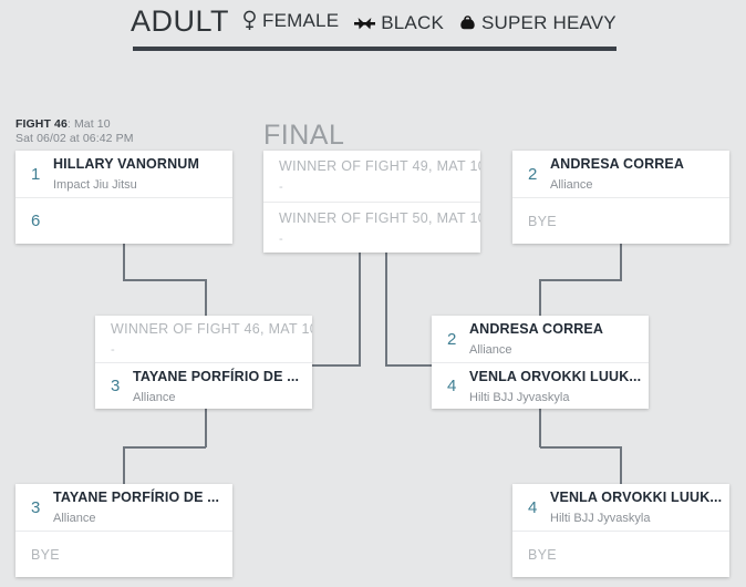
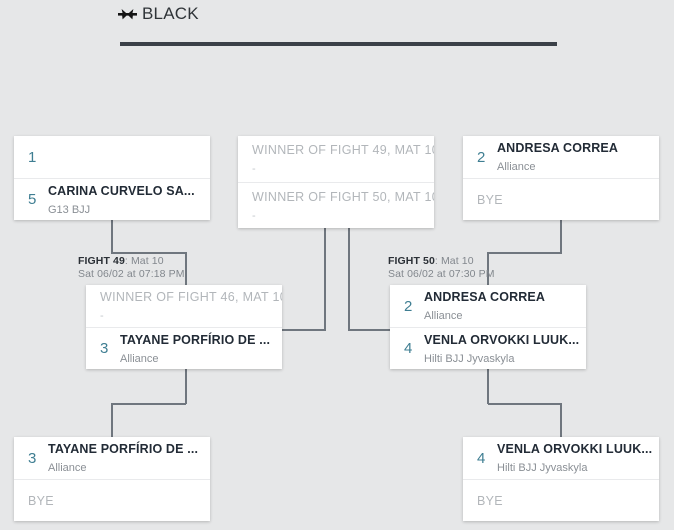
- ADULT
- FEMALE
  BLACK
- SUPER HEAVY
- FINAL
- FIGHT 46: Mat 10
- Sat 06/02 at 06:42 PM
  1
- HILLARY VANORNUM Impact Jiu Jitsu
- 6
+ 5
+ CARINA CURVELO SA... G13 BJJ
  WINNER OF FIGHT 49, MAT 1 -
  WINNER OF FIGHT 50, MAT 1 -
  2
  ANDRESA CORREA Alliance
  BYE
+ FIGHT 49: Mat 10
+ Sat 06/02 at 07:18 PM
  WINNER OF FIGHT 46, MAT 1 -
  3
  TAYANE PORFÍRIO DE ... Alliance
+ FIGHT 50: Mat 10
+ Sat 06/02 at 07:30 PM
  2
  ANDRESA CORREA Alliance
  4
  VENLA ORVOKKI LUUK... Hilti BJJ Jyvaskyla
  3
  TAYANE PORFÍRIO DE ... Alliance
  BYE
  4
  VENLA ORVOKKI LUUK... Hilti BJJ Jyvaskyla
  BYE
